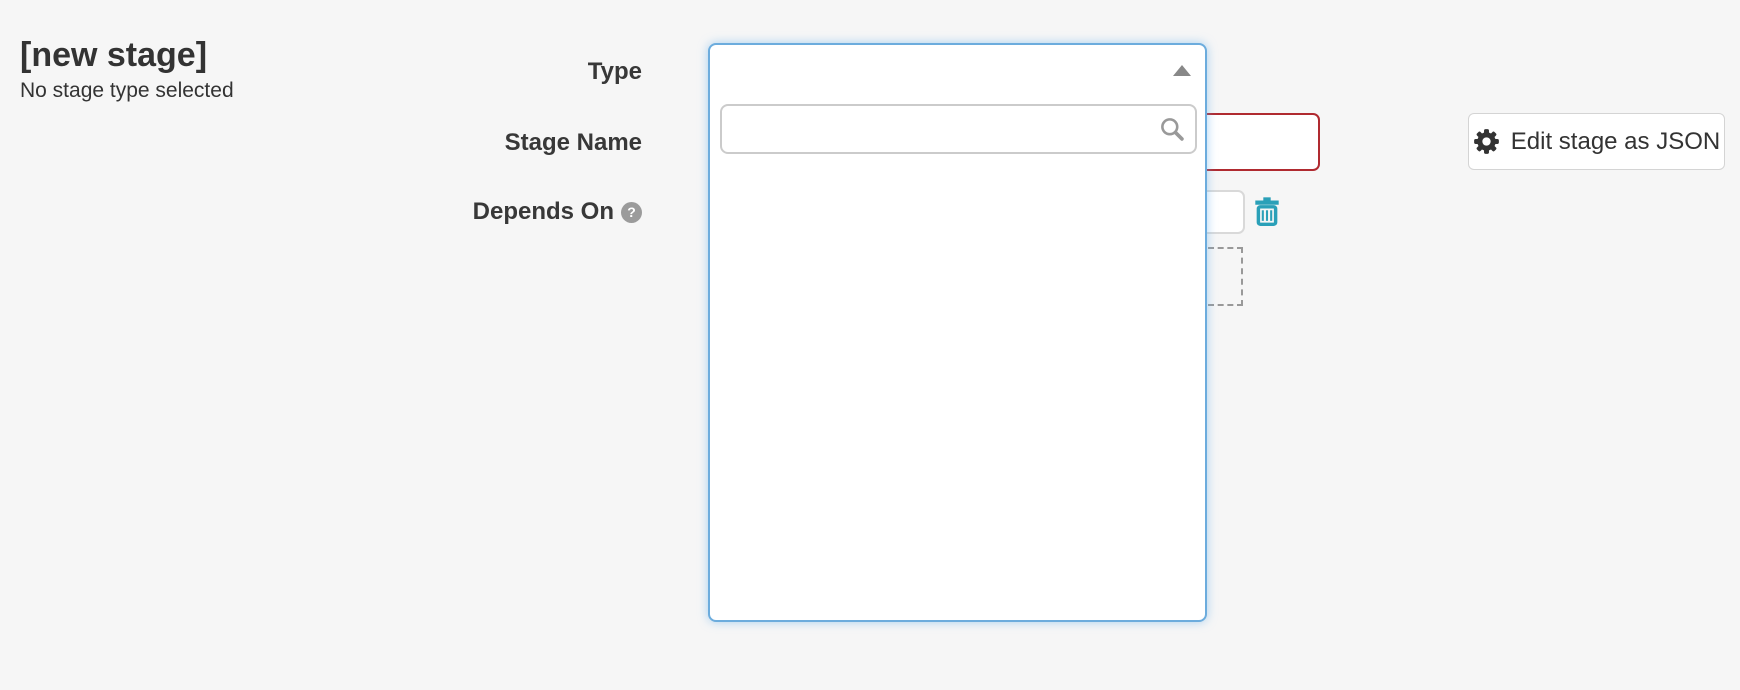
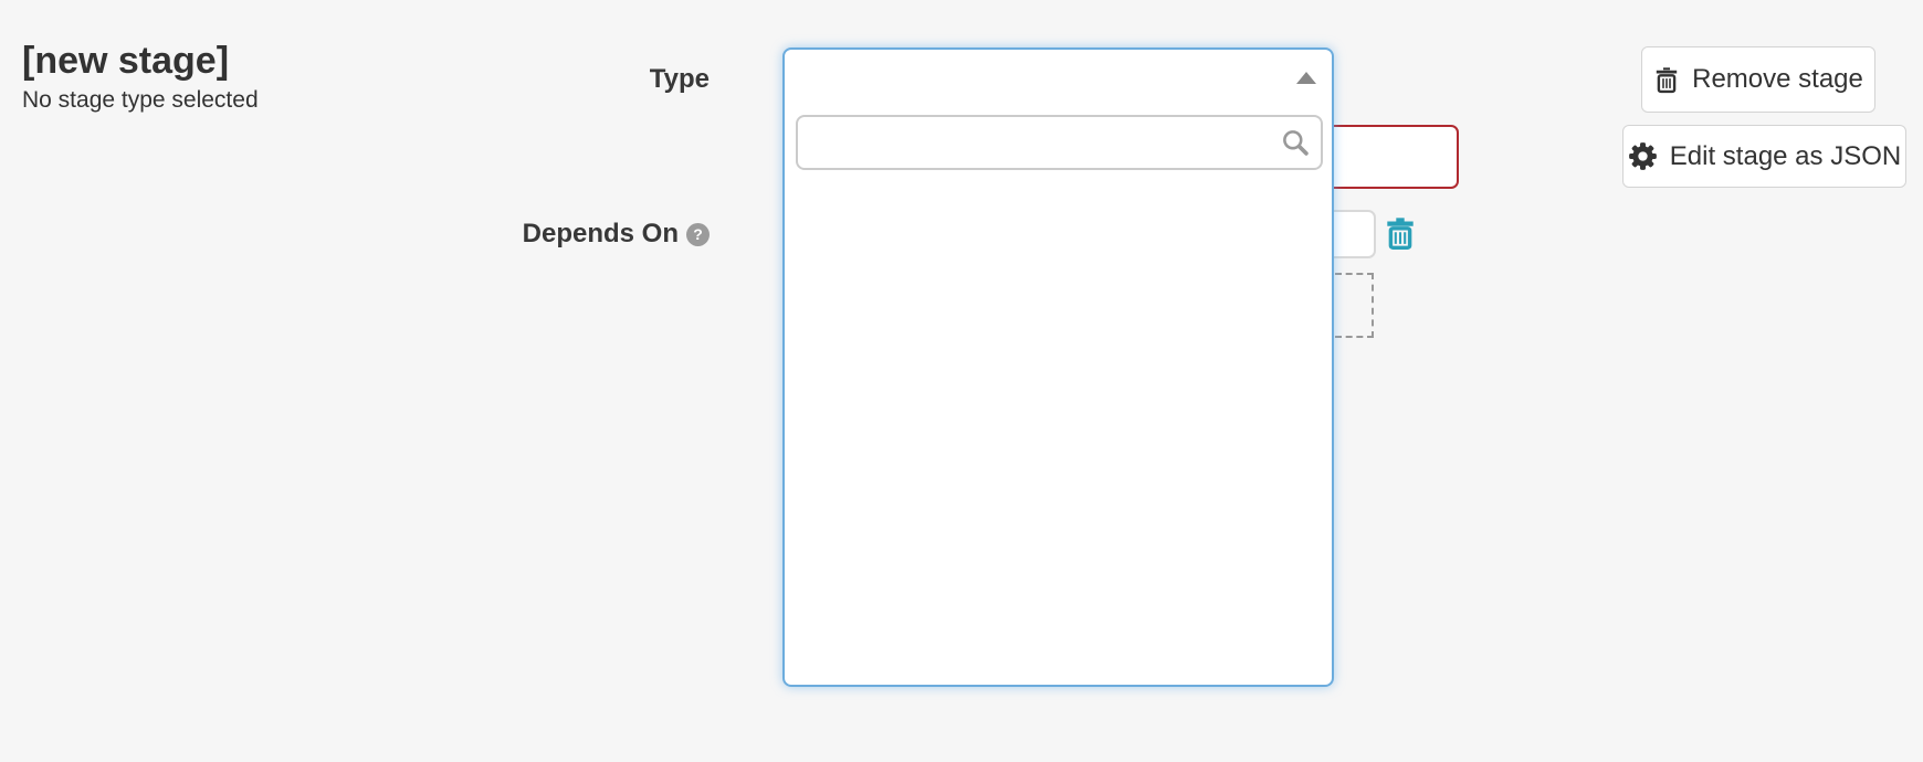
  [new stage]
  No stage type selected
  Type
- Stage Name
  Depends On ?
+ Remove stage
  Edit stage as JSON
